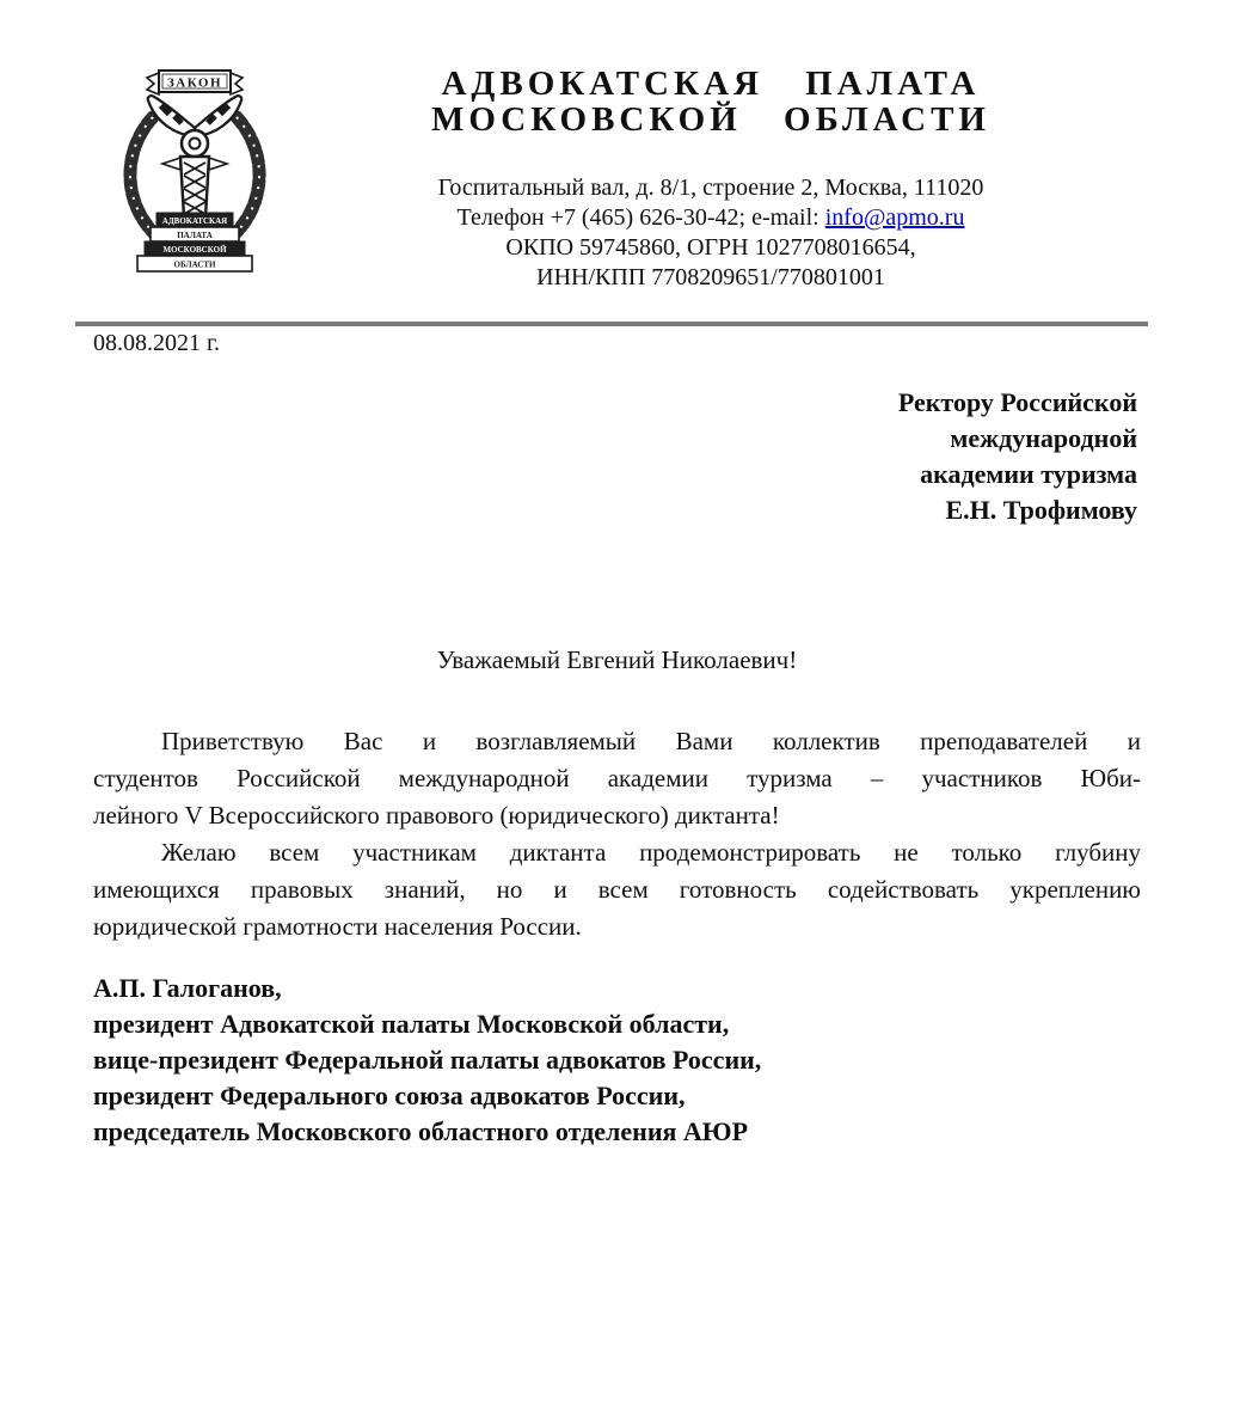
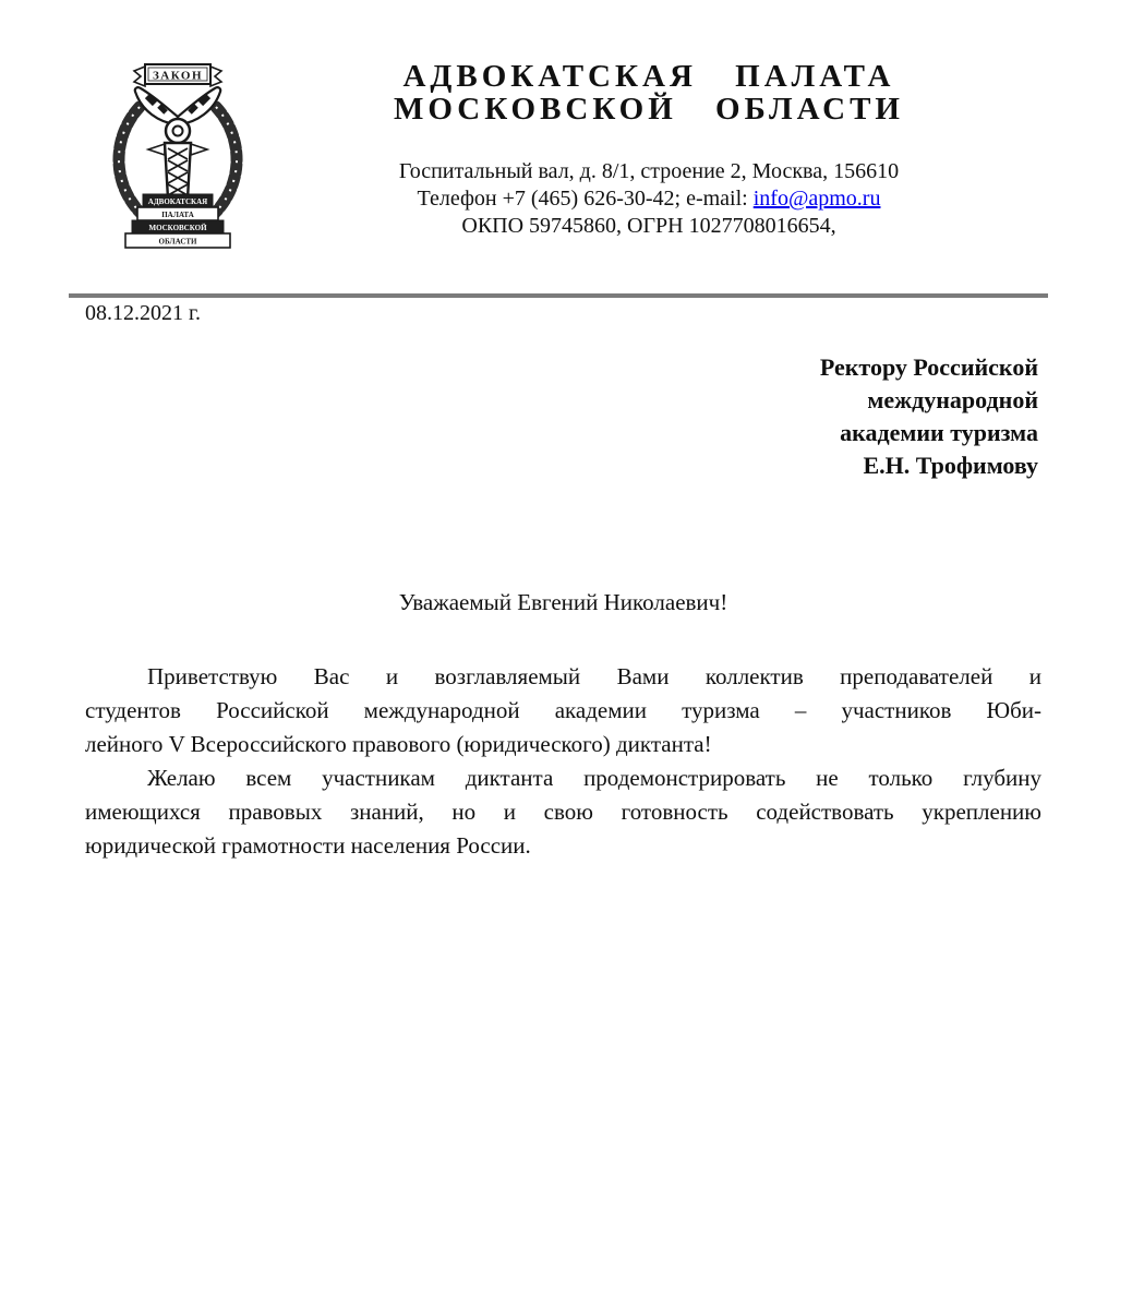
  ЗАКОН
  АДВОКАТСКАЯ
  ПАЛАТА
  МОСКОВСКОЙ
  ОБЛАСТИ
  АДВОКАТСКАЯ ПАЛАТА
  МОСКОВСКОЙ ОБЛАСТИ
- Госпитальный вал, д. 8/1, строение 2, Москва, 111020
+ Госпитальный вал, д. 8/1, строение 2, Москва, 156610
  Телефон +7 (465) 626-30-42; e-mail: info@apmo.ru
  ОКПО 59745860, ОГРН 1027708016654,
- ИНН/КПП 7708209651/770801001
- 08.08.2021 г.
+ 08.12.2021 г.
  Ректору Российской
  международной
  академии туризма
  Е.Н. Трофимову
  Уважаемый Евгений Николаевич!
  Приветствую Вас и возглавляемый Вами коллектив преподавателей и
  студентов Российской международной академии туризма – участников Юби-
  лейного V Всероссийского правового (юридического) диктанта!
  Желаю всем участникам диктанта продемонстрировать не только глубину
- имеющихся правовых знаний, но и всем готовность содействовать укреплению
+ имеющихся правовых знаний, но и свою готовность содействовать укреплению
  юридической грамотности населения России.
- А.П. Галоганов,
- президент Адвокатской палаты Московской области,
- вице-президент Федеральной палаты адвокатов России,
- президент Федерального союза адвокатов России,
- председатель Московского областного отделения АЮР
